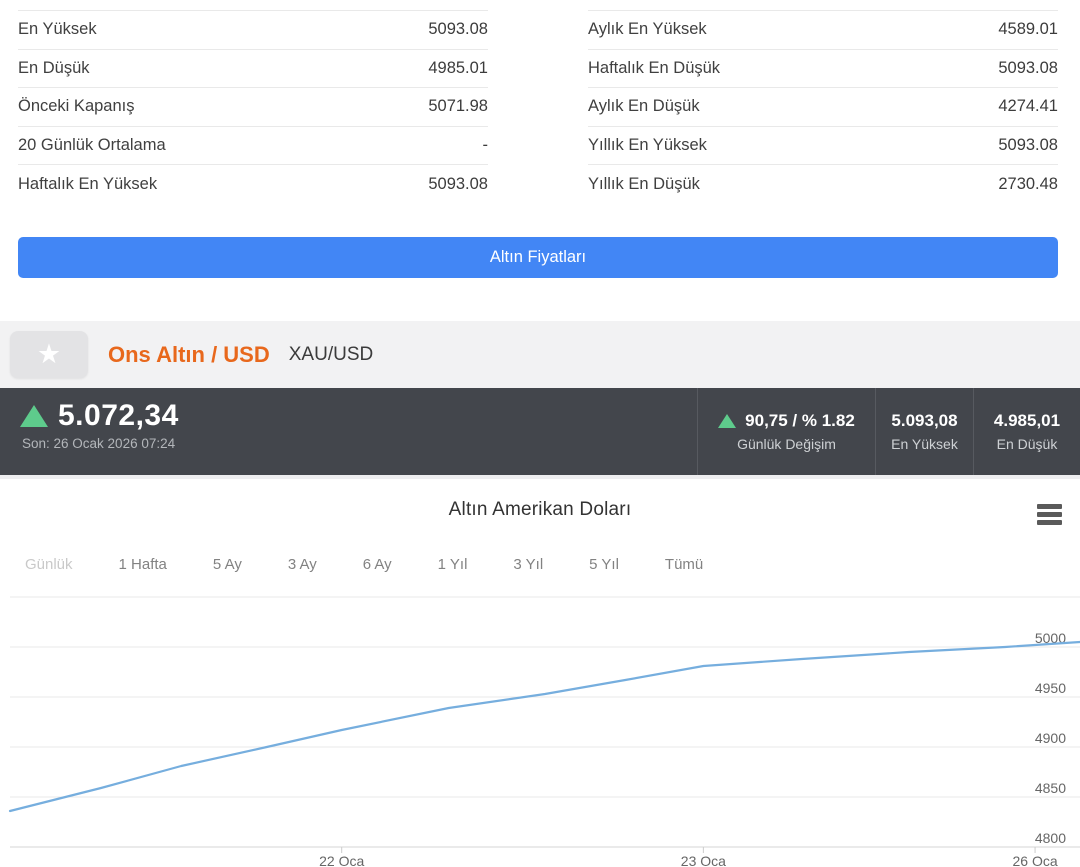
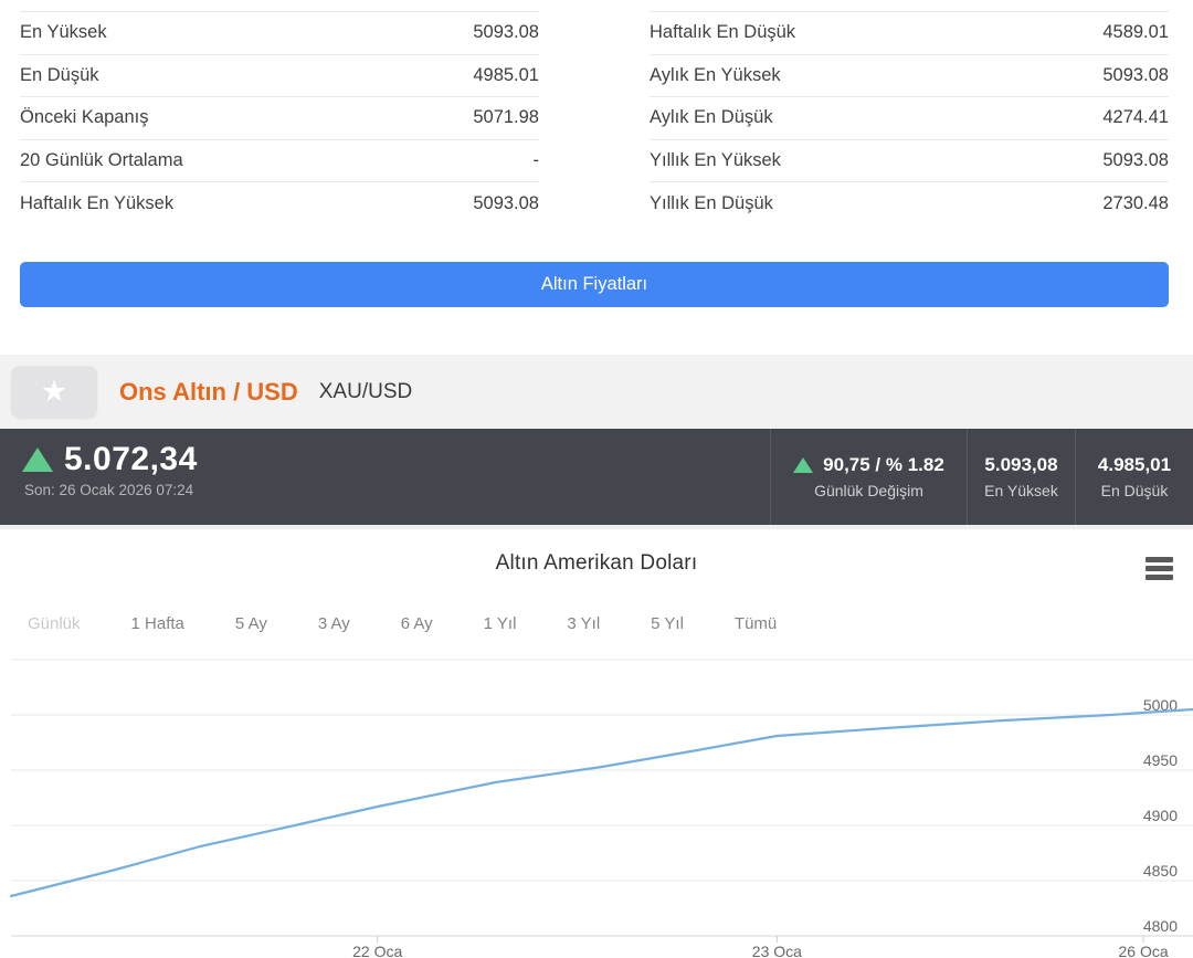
  En Yüksek
  5093.08
  En Düşük
  4985.01
  Önceki Kapanış
  5071.98
  20 Günlük Ortalama
  -
  Haftalık En Yüksek
  5093.08
- Aylık En Yüksek
+ Haftalık En Düşük
  4589.01
- Haftalık En Düşük
+ Aylık En Yüksek
  5093.08
  Aylık En Düşük
  4274.41
  Yıllık En Yüksek
  5093.08
  Yıllık En Düşük
  2730.48
  Altın Fiyatları
  ★
  Ons Altın / USD
  XAU/USD
  5.072,34
  Son: 26 Ocak 2026 07:24
  90,75 / % 1.82
  Günlük Değişim
  5.093,08
  En Yüksek
  4.985,01
  En Düşük
  Altın Amerikan Doları
  Günlük
  1 Hafta
  5 Ay
  3 Ay
  6 Ay
  1 Yıl
  3 Yıl
  5 Yıl
  Tümü
  5000
  4950
  4900
  4850
  4800
  22 Oca
  23 Oca
  26 Oca
